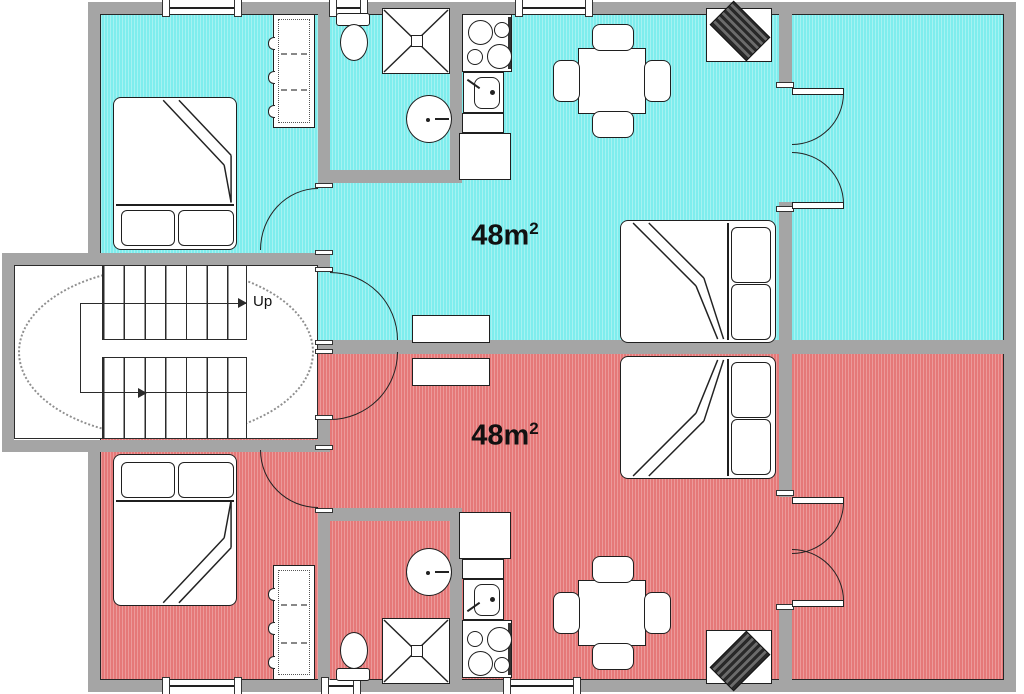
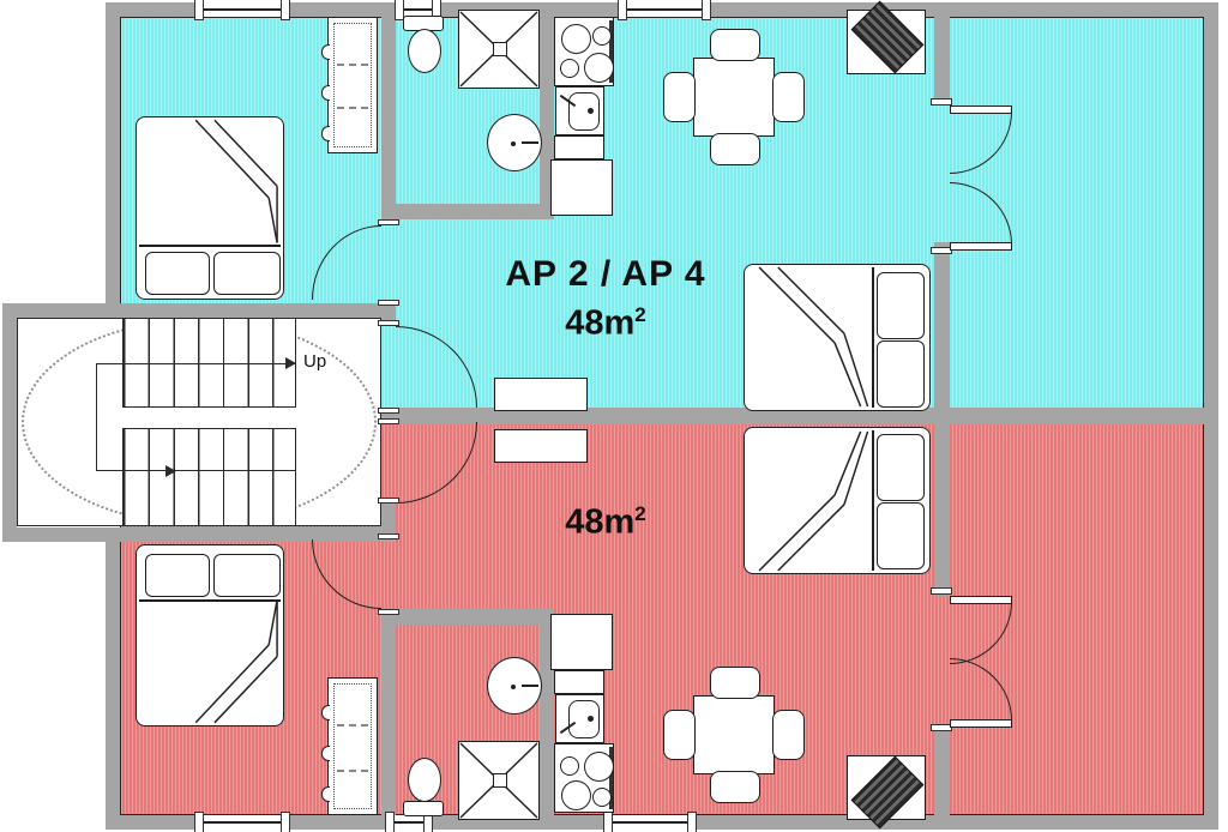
  Up
+ AP 2 / AP 4
  48m2
  48m2
